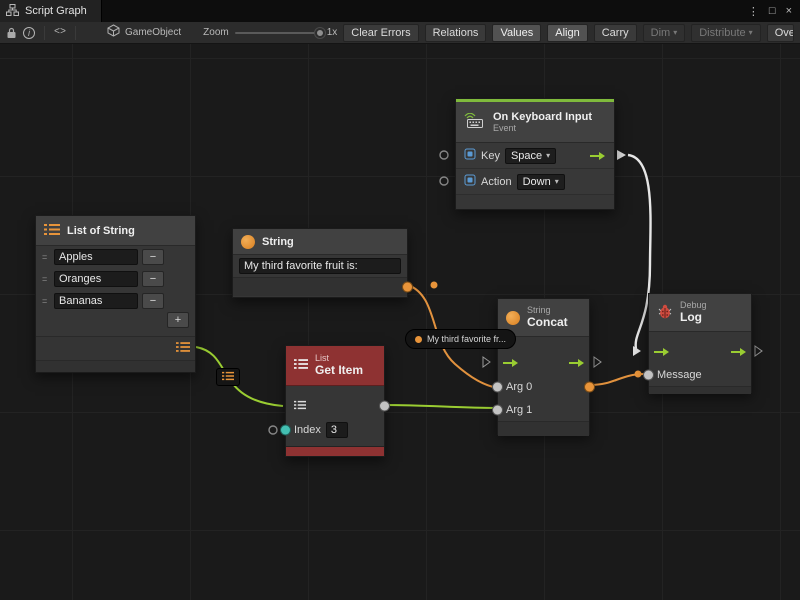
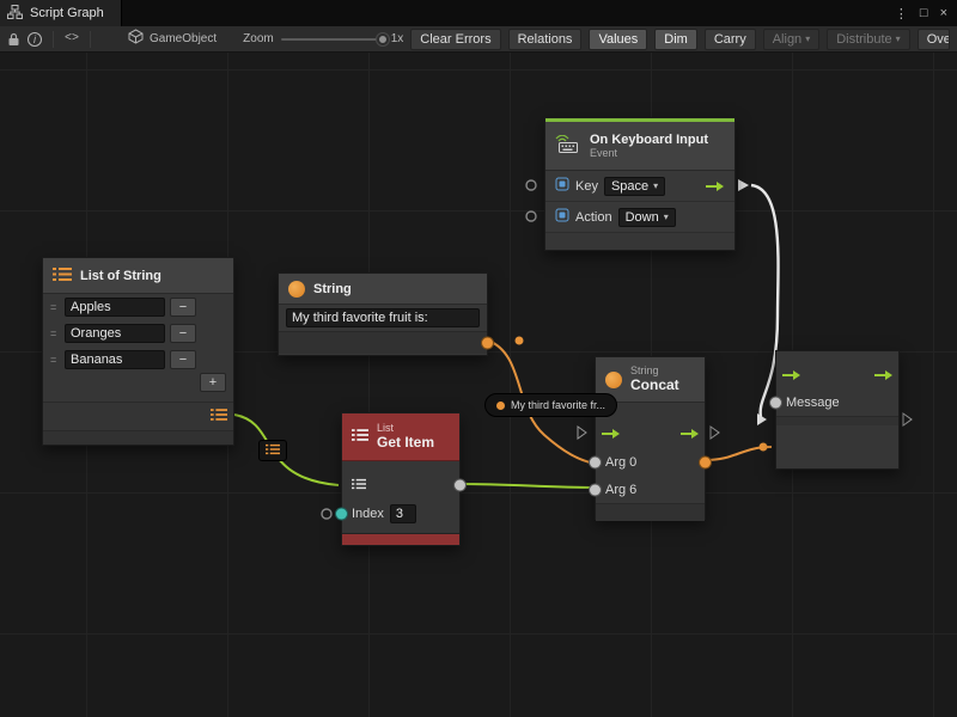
  Script Graph
  ⋮
  □
  ×
  i
  <>
  GameObject
  Zoom
  1x
  Clear Errors
  Relations
  Values
- Align
+ Dim
  Carry
- Dim
+ Align
  ▾
  Distribute
  ▾
  On Keyboard Input
  Event
  Key
  Space
  ▾
  Action
  Down
  ▾
  List of String
  =
  Apples
  −
  =
  Oranges
  −
  =
  Bananas
  −
  +
  String
  My third favorite fruit is:
  List
  Get Item
  Index
  3
  String
  Concat
  Arg 0
- Arg 1
+ Arg 6
- Debug
- Log
  Message
  My third favorite fr...
